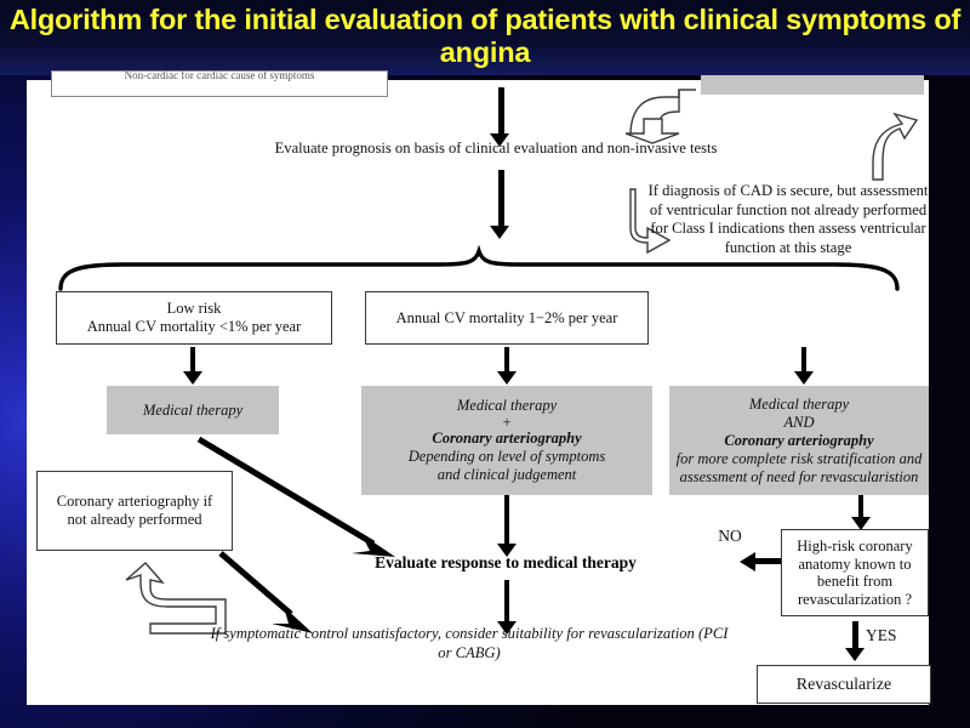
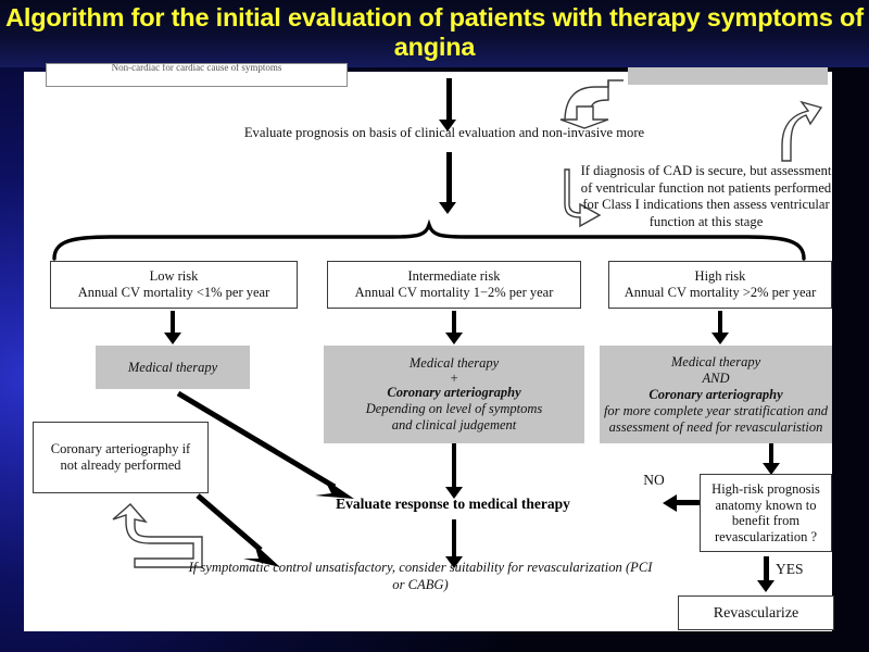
- Algorithm for the initial evaluation of patients with clinical symptoms of angina
+ Algorithm for the initial evaluation of patients with therapy symptoms of angina
  Non-cardiac for cardiac cause of symptoms
- Evaluate prognosis on basis of clinical evaluation and non-invasive tests
+ Evaluate prognosis on basis of clinical evaluation and non-invasive more
- If diagnosis of CAD is secure, but assessment of ventricular function not already performed for Class I indications then assess ventricular function at this stage
+ If diagnosis of CAD is secure, but assessment of ventricular function not patients performed for Class I indications then assess ventricular function at this stage
  Low risk
  Annual CV mortality <1% per year
+ Intermediate risk
  Annual CV mortality 1−2% per year
+ High risk
+ Annual CV mortality >2% per year
  Medical therapy
  Medical therapy
  +
  Coronary arteriography
  Depending on level of symptoms
  and clinical judgement
  Medical therapy
  AND
  Coronary arteriography
- for more complete risk stratification and
+ for more complete year stratification and
  assessment of need for revascularistion
  Coronary arteriography if not already performed
  Evaluate response to medical therapy
  NO
- High-risk coronary anatomy known to benefit from revascularization ?
+ High-risk prognosis anatomy known to benefit from revascularization ?
  YES
  Revascularize
  If symptomatic control unsatisfactory, consider suitability for revascularization (PCI or CABG)
